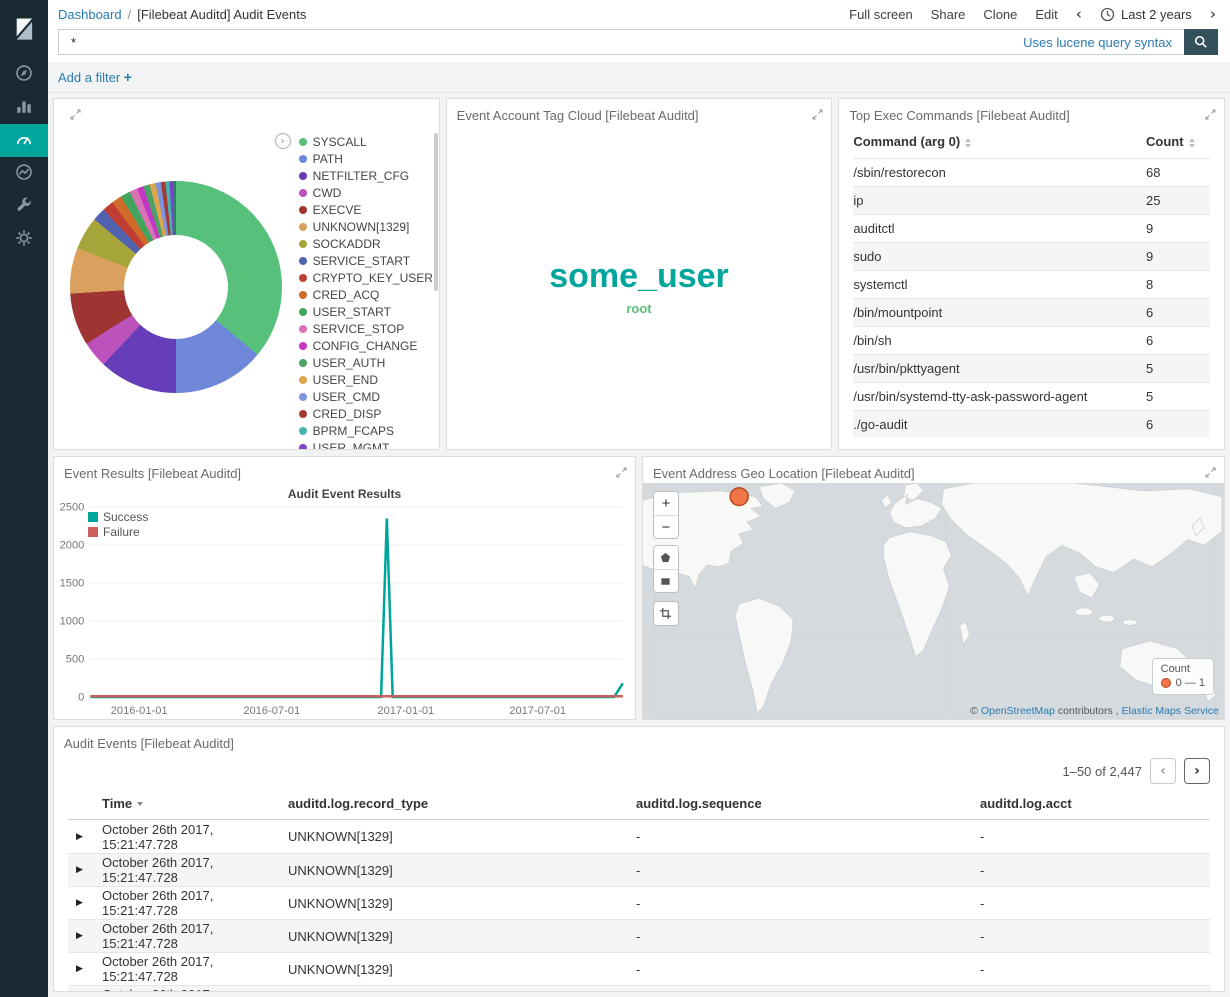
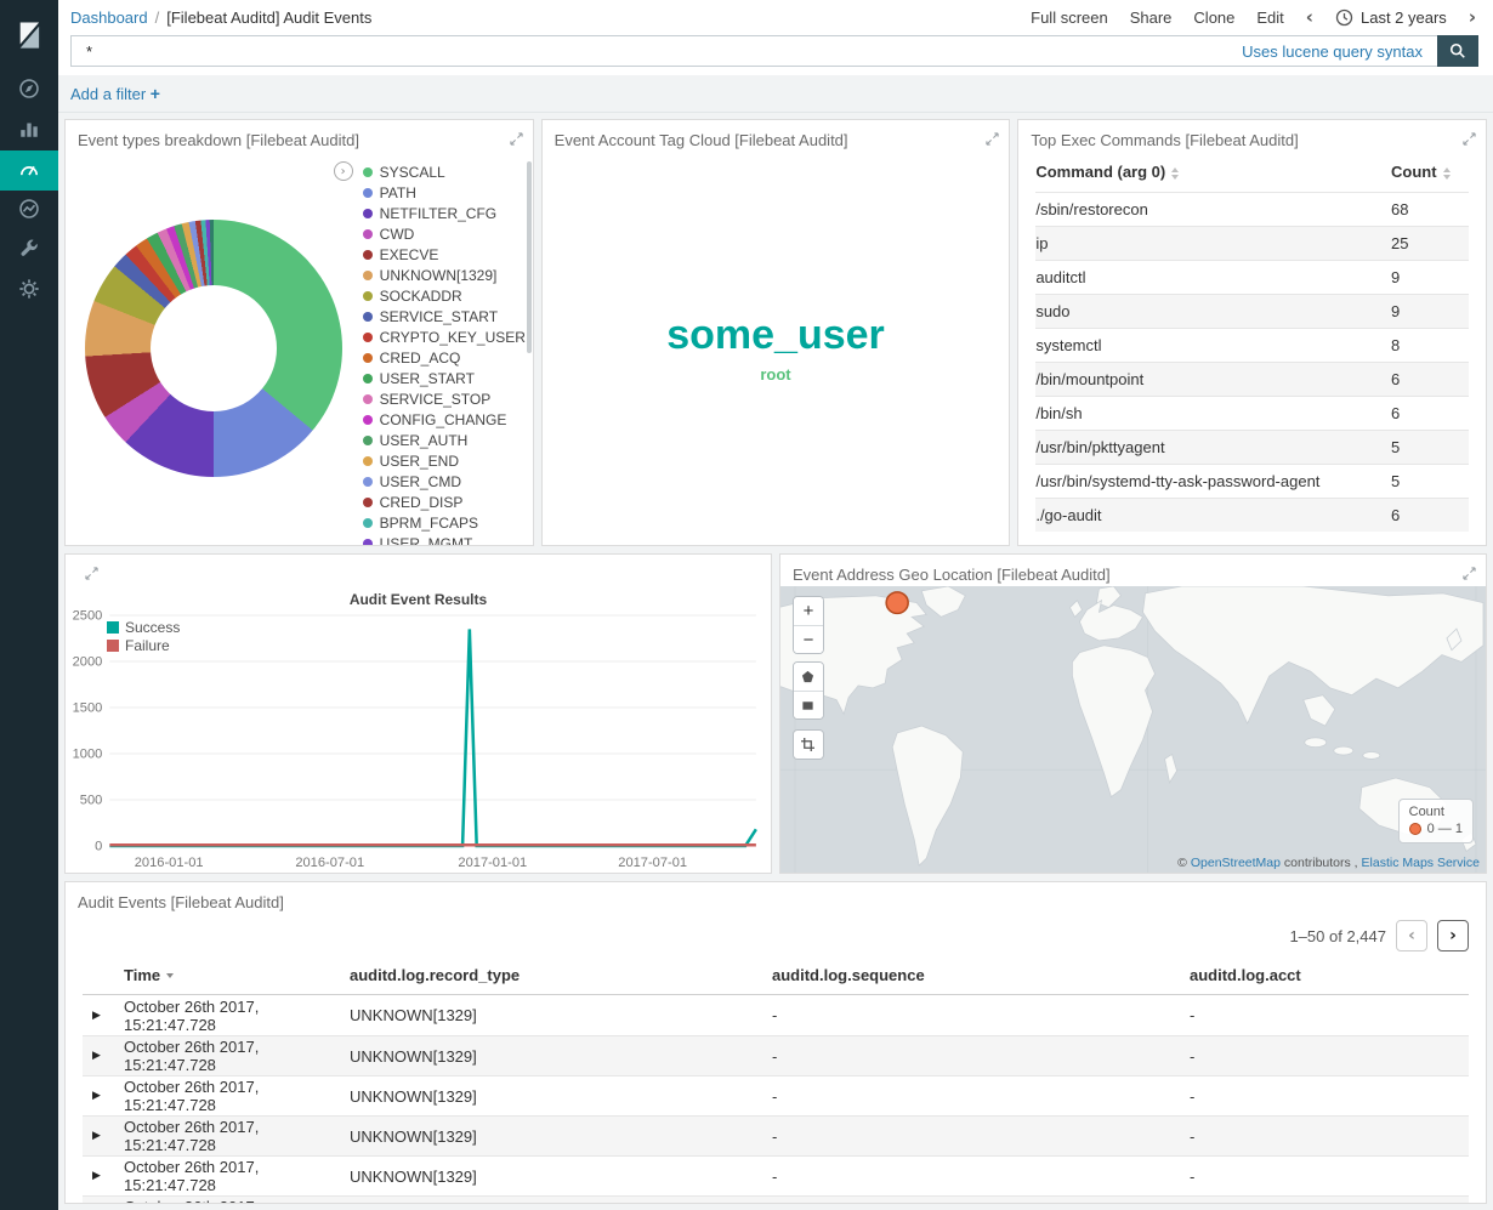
  Dashboard
  /
  [Filebeat Auditd] Audit Events
  Full screen
  Share
  Clone
  Edit
  ‹
  Last 2 years
  ›
  *
  Uses lucene query syntax
  Add a filter +
+ Event types breakdown [Filebeat Auditd]
  ›
  SYSCALL
  PATH
  NETFILTER_CFG
  CWD
  EXECVE
  UNKNOWN[1329]
  SOCKADDR
  SERVICE_START
  CRYPTO_KEY_USER
  CRED_ACQ
  USER_START
  SERVICE_STOP
  CONFIG_CHANGE
  USER_AUTH
  USER_END
  USER_CMD
  CRED_DISP
  BPRM_FCAPS
  USER_MGMT
  Event Account Tag Cloud [Filebeat Auditd]
  some_user
  root
  Top Exec Commands [Filebeat Auditd]
  Command (arg 0)	Count
  /sbin/restorecon	68
  ip	25
  auditctl	9
  sudo	9
  systemctl	8
  /bin/mountpoint	6
  /bin/sh	6
  /usr/bin/pkttyagent	5
  /usr/bin/systemd-tty-ask-password-agent	5
  ./go-audit	6
- Event Results [Filebeat Auditd]
  Audit Event Results
  Success
  Failure
  0
  500
  1000
  1500
  2000
  2500
  2016-01-01
  2016-07-01
  2017-01-01
  2017-07-01
  Event Address Geo Location [Filebeat Auditd]
  +
  −
  Count
  0 — 1
  © OpenStreetMap contributors , Elastic Maps Service
  Audit Events [Filebeat Auditd]
  1–50 of 2,447
  ‹
  ›
  Time
  auditd.log.record_type
  auditd.log.sequence
  auditd.log.acct
  ▶
  October 26th 2017, 15:21:47.728
  UNKNOWN[1329]
  -
  -
  ▶
  October 26th 2017, 15:21:47.728
  UNKNOWN[1329]
  -
  -
  ▶
  October 26th 2017, 15:21:47.728
  UNKNOWN[1329]
  -
  -
  ▶
  October 26th 2017, 15:21:47.728
  UNKNOWN[1329]
  -
  -
  ▶
  October 26th 2017, 15:21:47.728
  UNKNOWN[1329]
  -
  -
